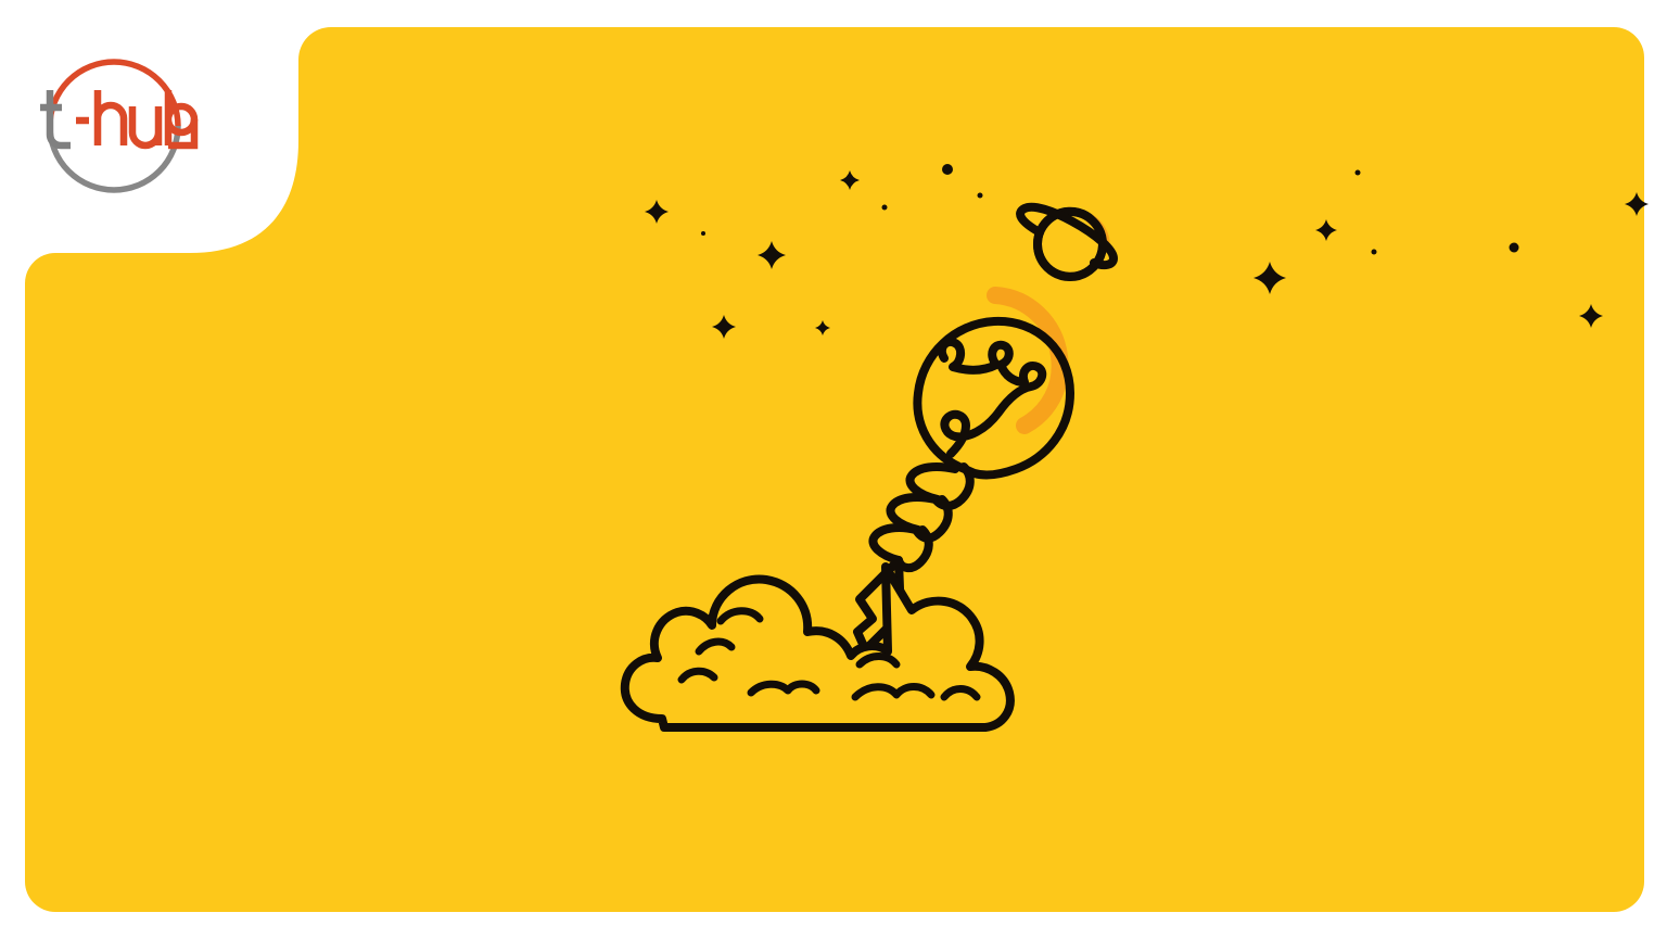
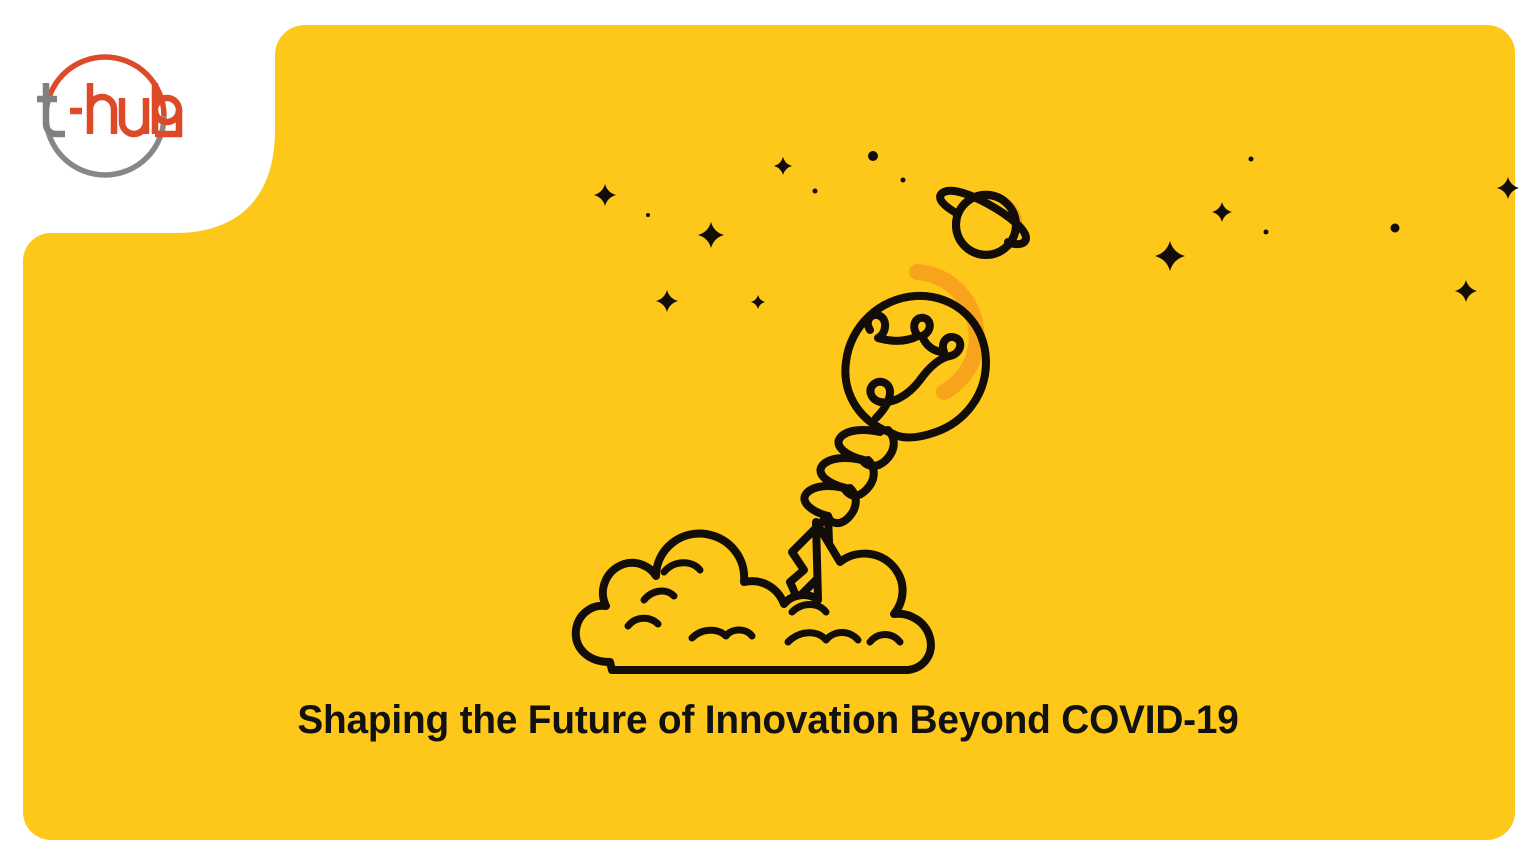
+ Shaping the Future of Innovation Beyond COVID-19
